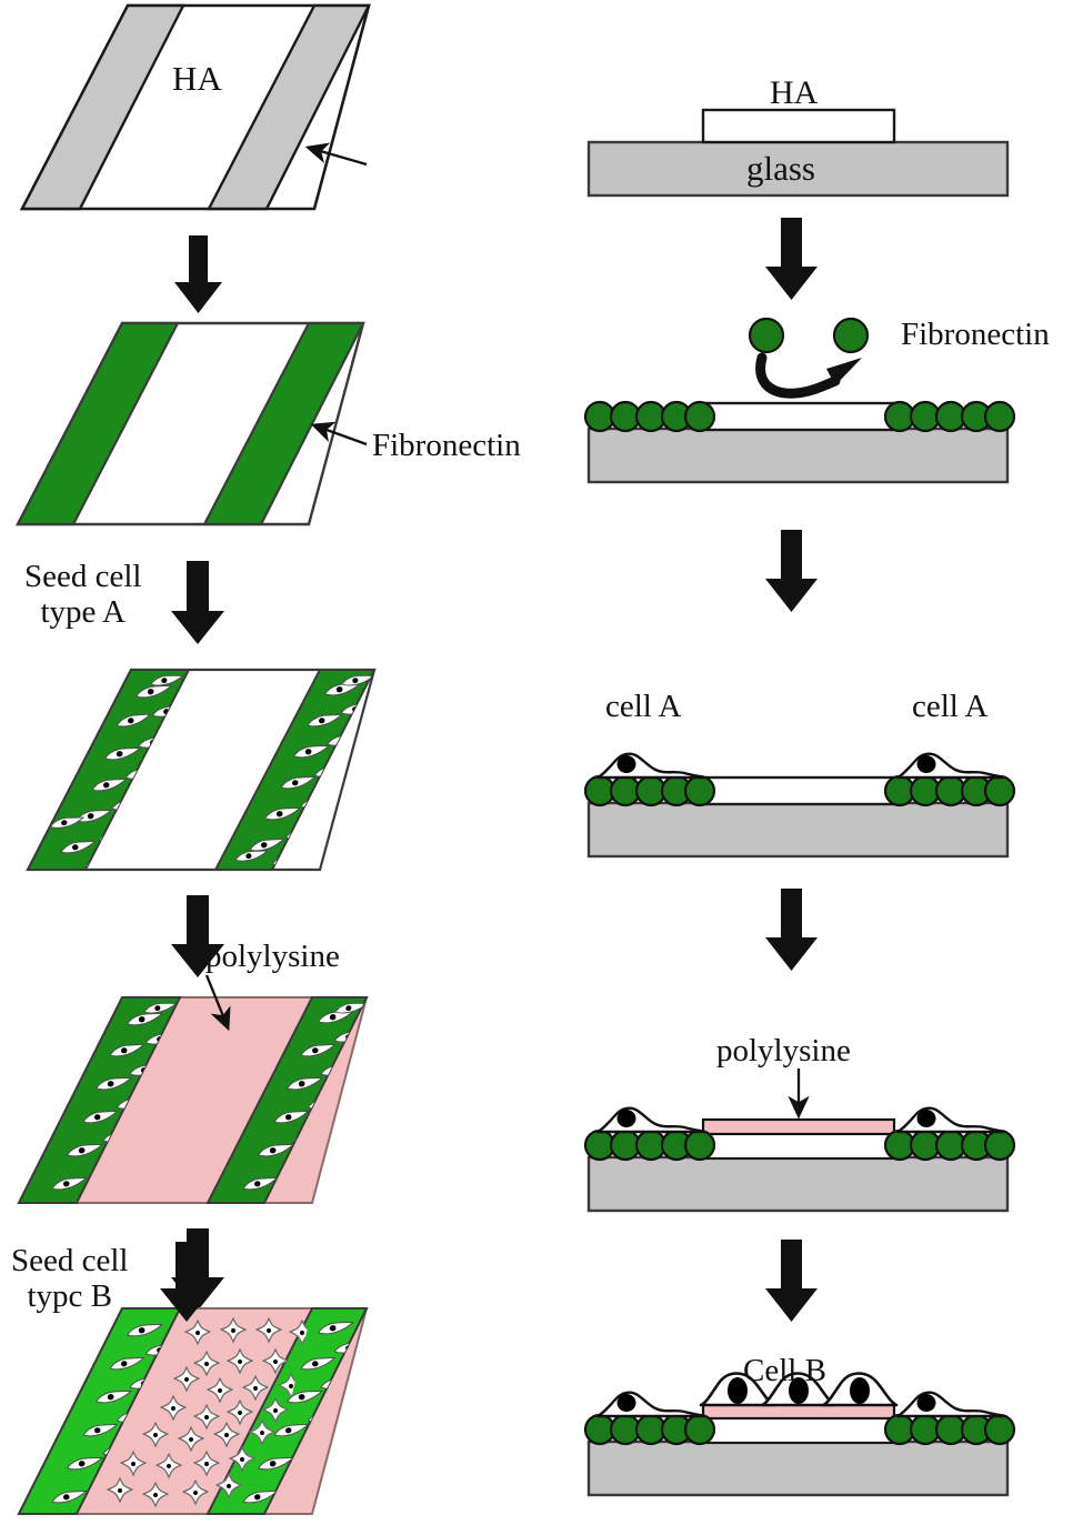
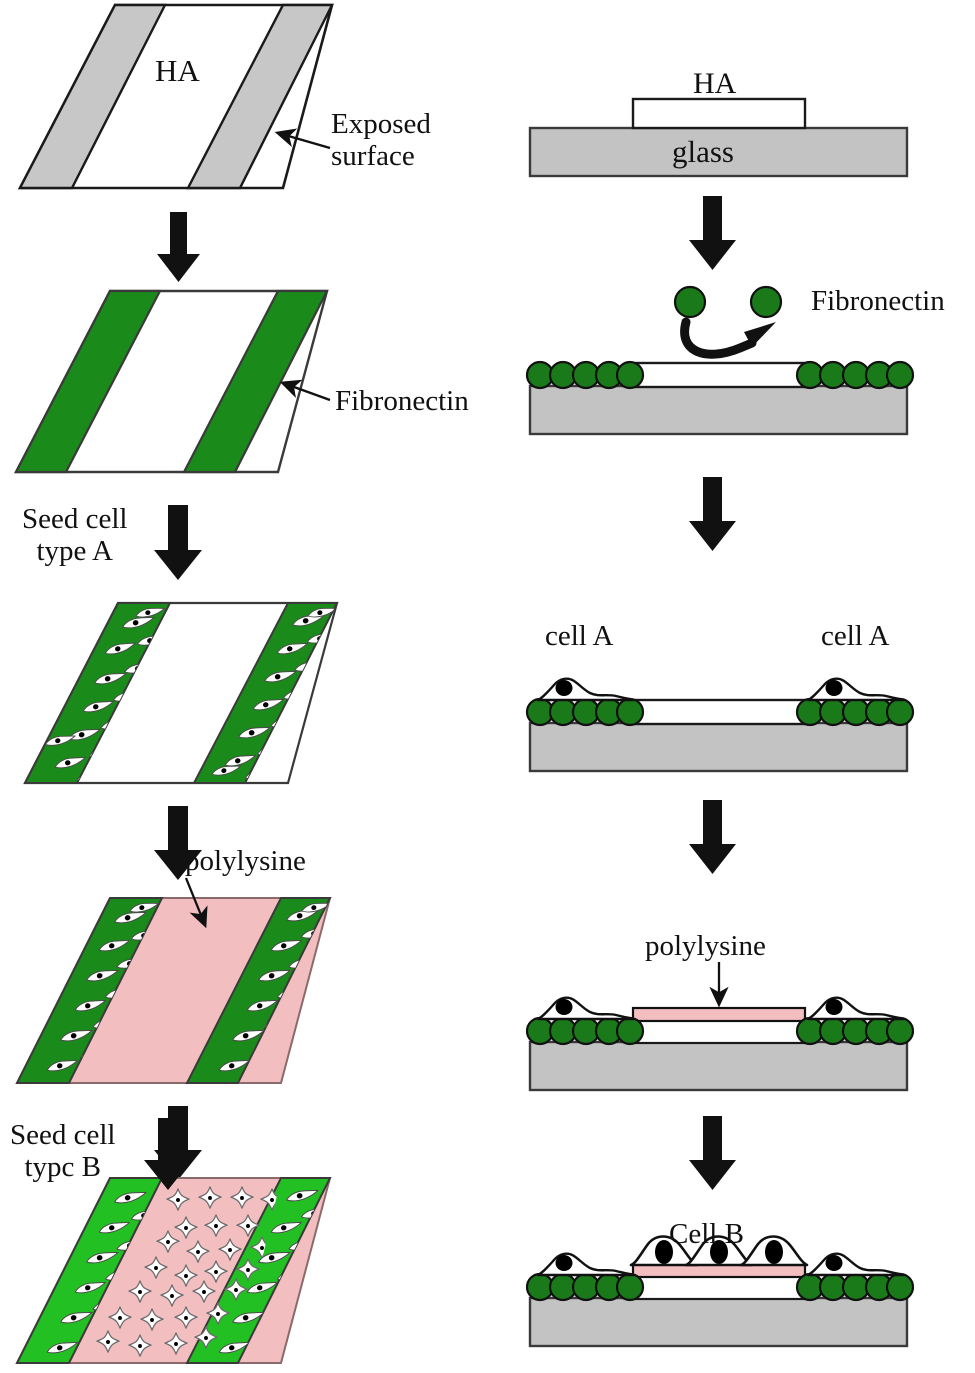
  HA
+ Exposed
+ surface
  HA
  glass
  Fibronectin
  Fibronectin
  Seed cell
  type A
  cell A
  cell A
  polylysine
  polylysine
  Seed cell
  typc B
  Cell B
